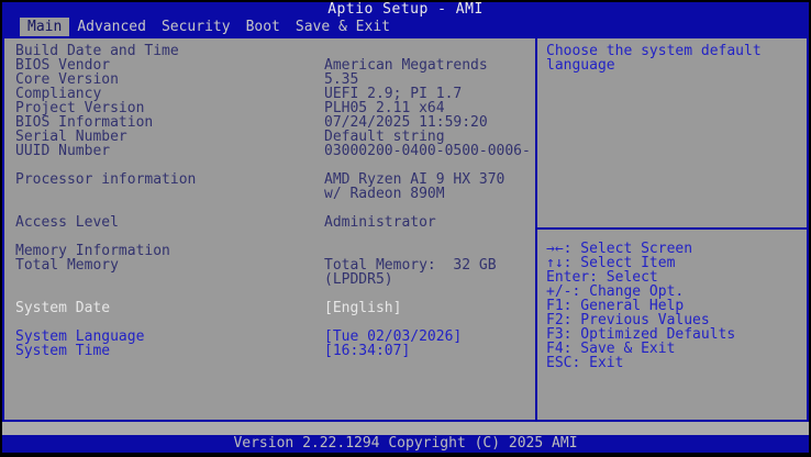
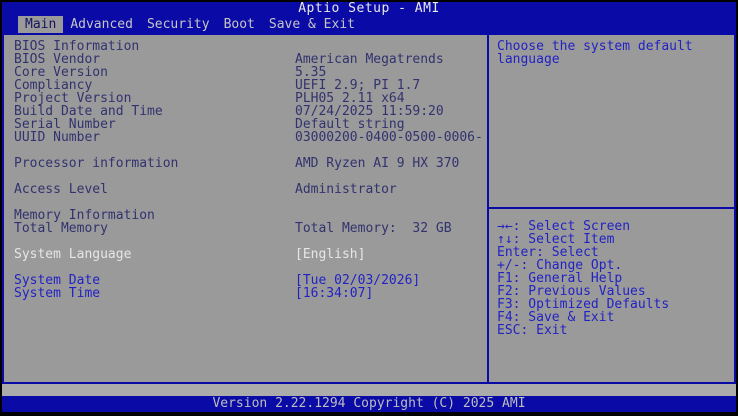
  Aptio Setup - AMI
  Main
  Advanced
  Security
  Boot
  Save & Exit
- Build Date and Time
+ BIOS Information
  BIOS Vendor
  American Megatrends
  Core Version
  5.35
  Compliancy
  UEFI 2.9; PI 1.7
  Project Version
  PLH05 2.11 x64
- BIOS Information
+ Build Date and Time
  07/24/2025 11:59:20
  Serial Number
  Default string
  UUID Number
  03000200-0400-0500-0006-
  Processor information
  AMD Ryzen AI 9 HX 370
- w/ Radeon 890M
  Access Level
  Administrator
  Memory Information
  Total Memory
  Total Memory: 32 GB
- (LPDDR5)
- System Date
+ System Language
  [English]
- System Language
+ System Date
  [Tue 02/03/2026]
  System Time
  [16:34:07]
  Choose the system default
  language
  →←: Select Screen
  ↑↓: Select Item
  Enter: Select
  +/-: Change Opt.
  F1: General Help
  F2: Previous Values
  F3: Optimized Defaults
  F4: Save & Exit
  ESC: Exit
  Version 2.22.1294 Copyright (C) 2025 AMI
